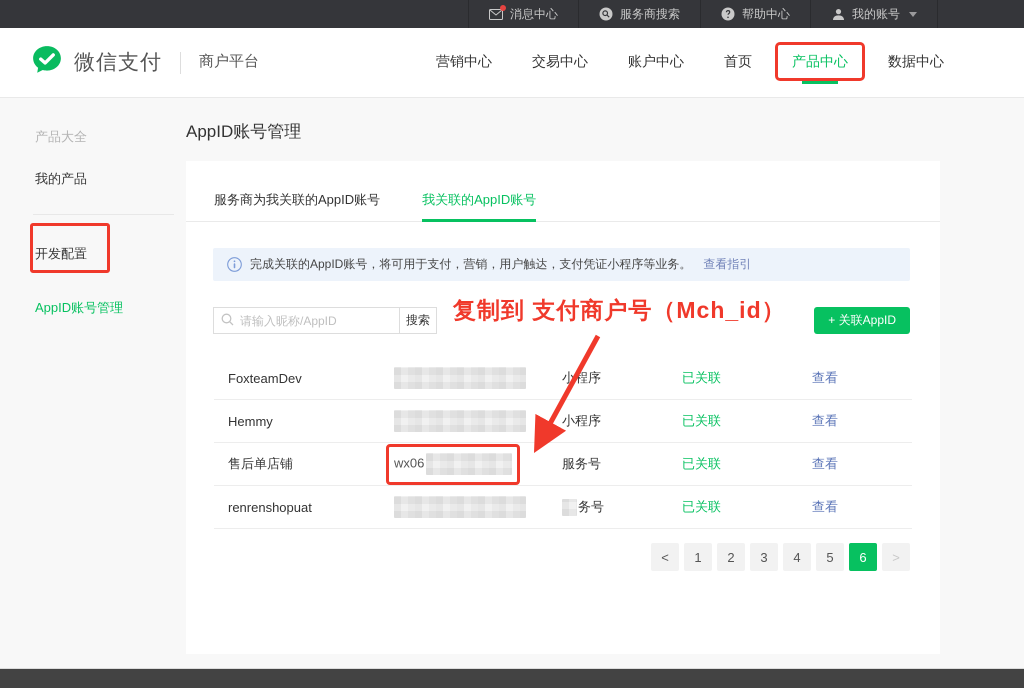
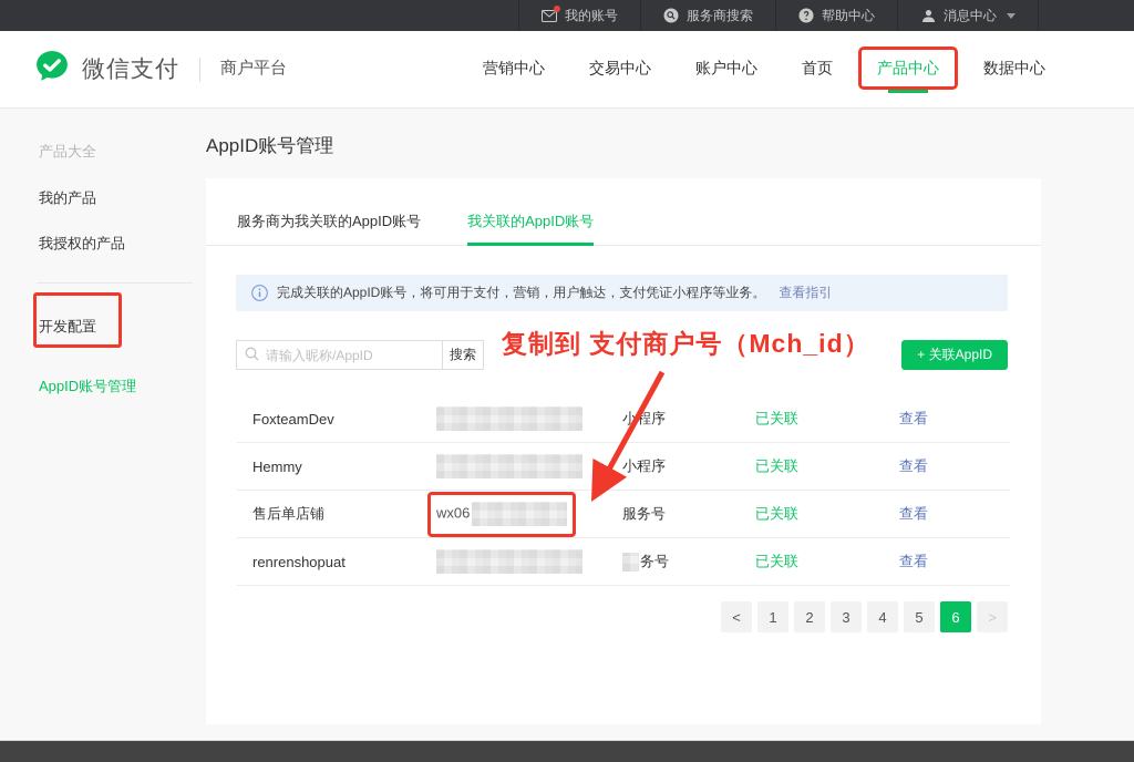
- 消息中心
+ 我的账号
  服务商搜索
  帮助中心
- 我的账号
+ 消息中心
  微信支付
  商户平台
  营销中心
  交易中心
  账户中心
  首页
  产品中心
  数据中心
  产品大全
  我的产品
+ 我授权的产品
  开发配置
  AppID账号管理
  AppID账号管理
  服务商为我关联的AppID账号
  我关联的AppID账号
  完成关联的AppID账号，将可用于支付，营销，用户触达，支付凭证小程序等业务。
  查看指引
  请输入昵称/AppID
  搜索
  + 关联AppID
  FoxteamDev
  小程序
  已关联
  查看
  Hemmy
  小程序
  已关联
  查看
  售后单店铺
  wx06
  服务号
  已关联
  查看
  renrenshopuat
  务号
  已关联
  查看
  <
  1
  2
  3
  4
  5
  6
  >
  复制到 支付商户号（Mch_id）
